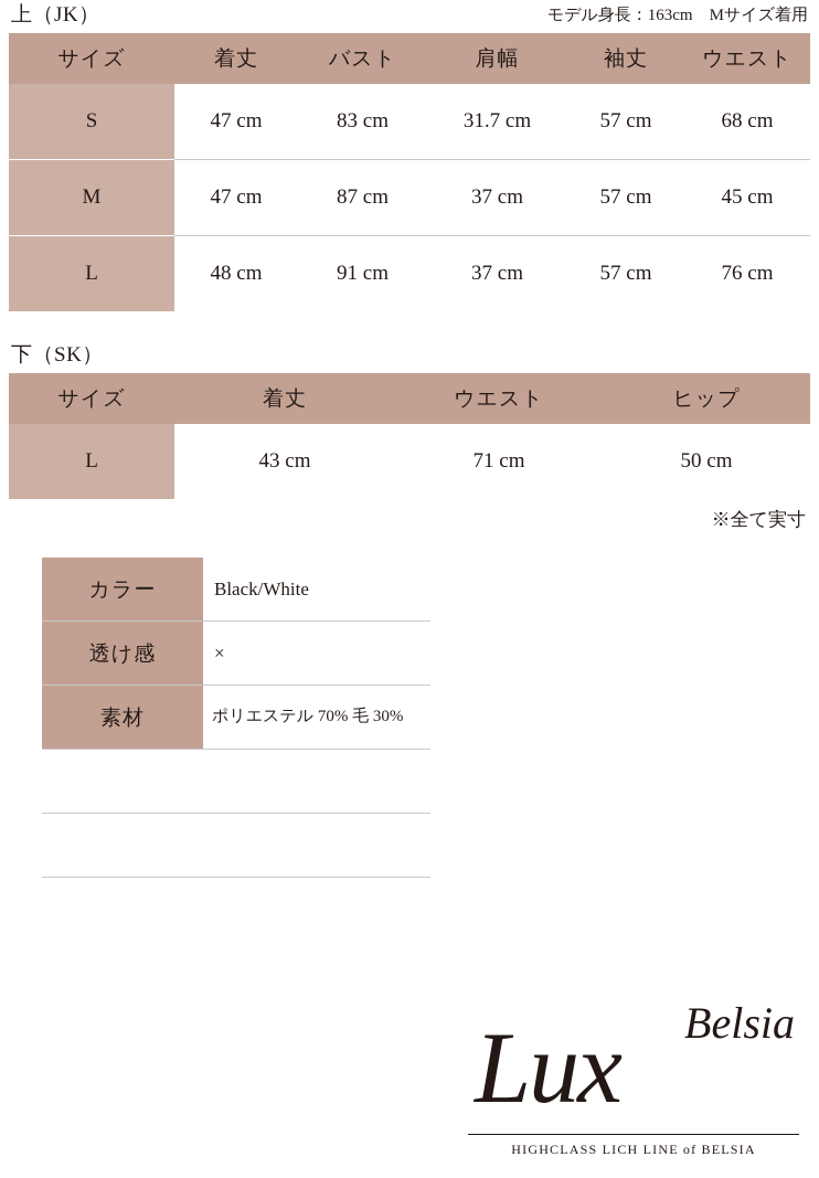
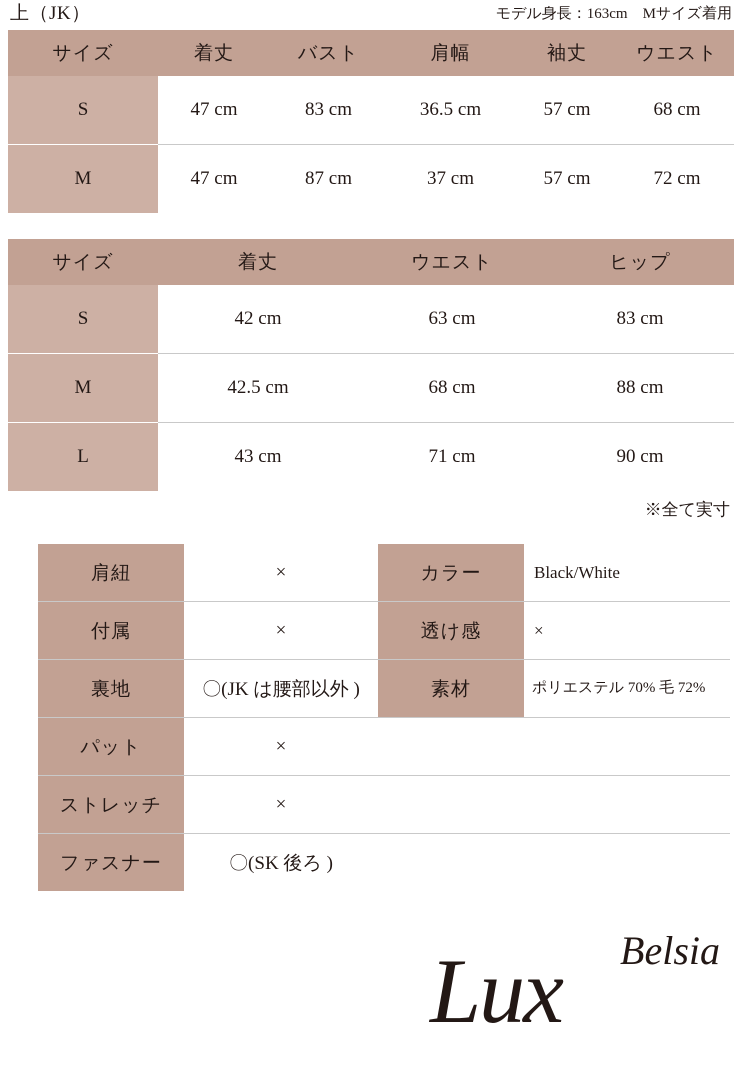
  上（JK）
  モデル身長：163cm Mサイズ着用
  サイズ	着丈	バスト	肩幅	袖丈	ウエスト
- S	47 cm	83 cm	31.7 cm	57 cm	68 cm
+ S	47 cm	83 cm	36.5 cm	57 cm	68 cm
- M	47 cm	87 cm	37 cm	57 cm	45 cm
+ M	47 cm	87 cm	37 cm	57 cm	72 cm
- L	48 cm	91 cm	37 cm	57 cm	76 cm
- 下（SK）
  サイズ	着丈	ウエスト	ヒップ
+ S	42 cm	63 cm	83 cm
+ M	42.5 cm	68 cm	88 cm
- L	43 cm	71 cm	50 cm
+ L	43 cm	71 cm	90 cm
  ※全て実寸
+ 肩紐	×
+ 付属	×
+ 裏地	〇(JK は腰部以外 )
+ パット	×
+ ストレッチ	×
+ ファスナー	〇(SK 後ろ )
  カラー	Black/White
  透け感	×
- 素材	ポリエステル 70% 毛 30%
+ 素材	ポリエステル 70% 毛 72%
  Lux
  Belsia
- HIGHCLASS LICH LINE of BELSIA
